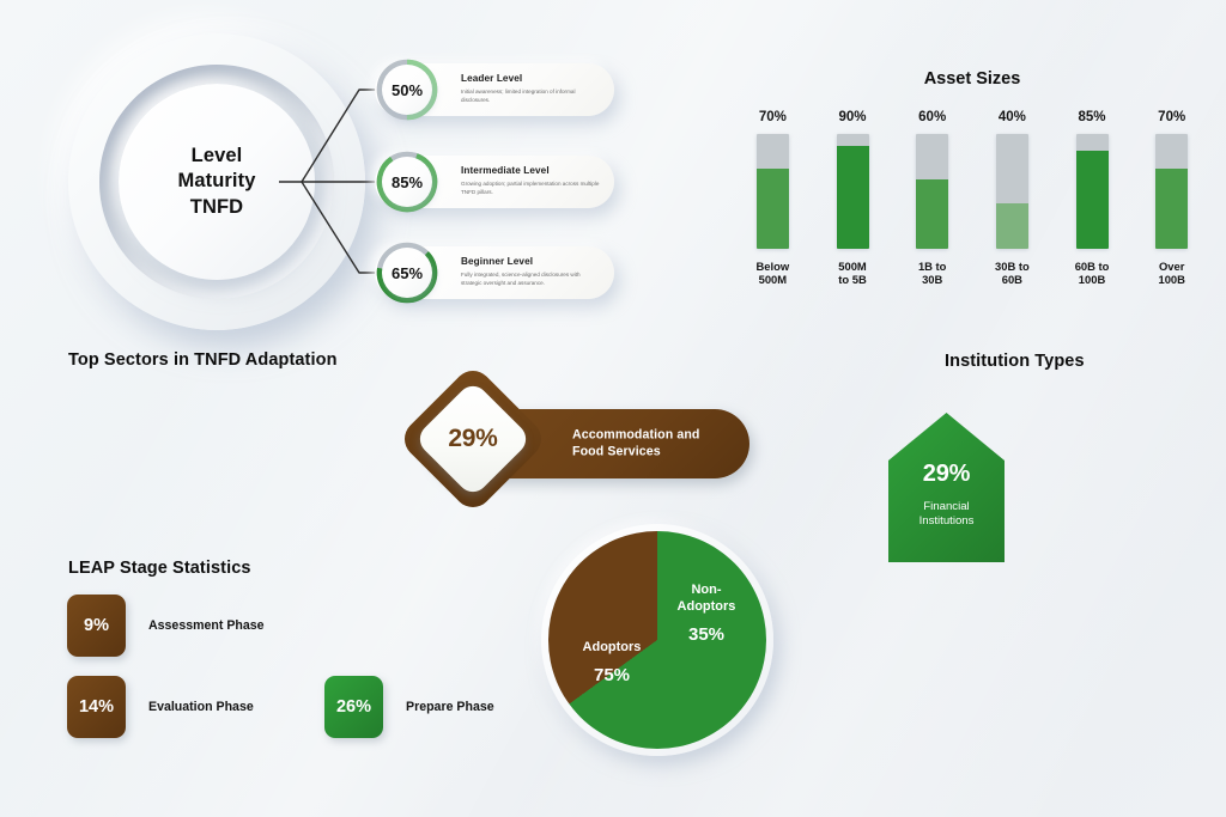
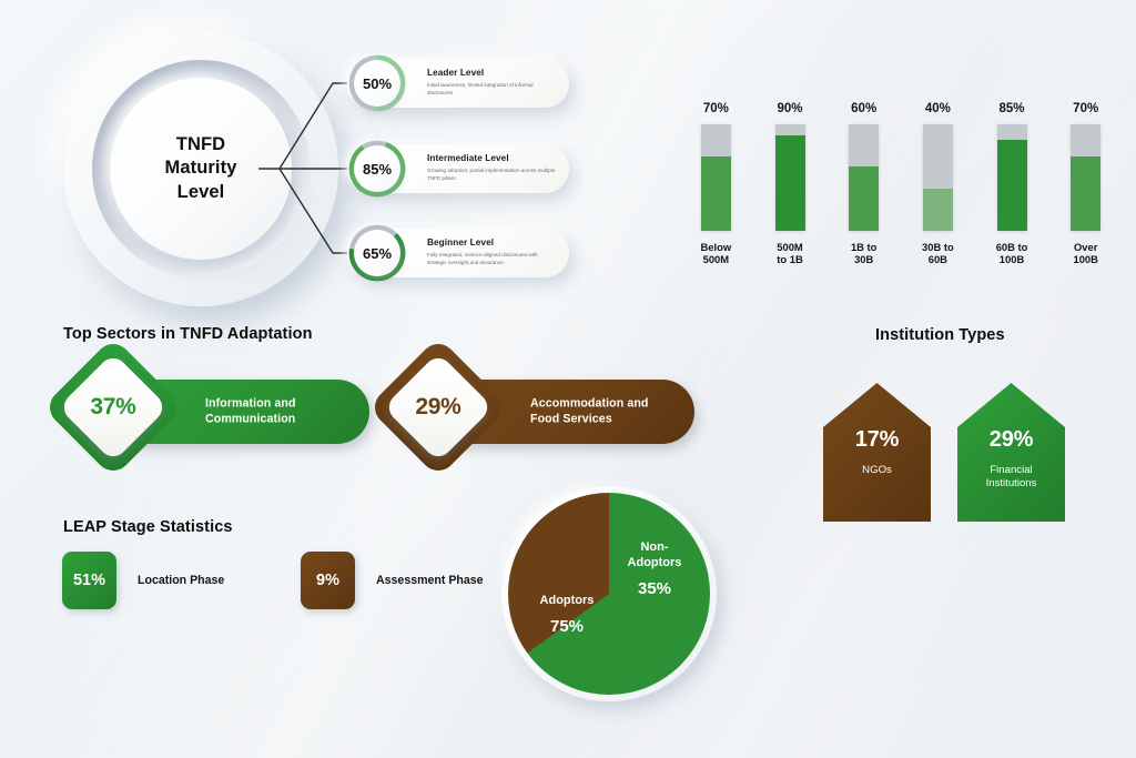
- Level
+ TNFD
  Maturity
- TNFD
+ Level
  Leader Level
  50%
  Intermediate Level
  85%
  Beginner Level
  65%
- Asset Sizes
  70%
  Below
  500M
  90%
  500M
- to 5B
+ to 1B
  60%
  1B to
  30B
  40%
  30B to
  60B
  85%
  60B to
  100B
  70%
  Over
  100B
  Top Sectors in TNFD Adaptation
+ Information and
+ Communication
+ 37%
  Accommodation and
  Food Services
  29%
  LEAP Stage Statistics
+ 51%
+ Location Phase
  9%
  Assessment Phase
- 14%
- Evaluation Phase
- 26%
- Prepare Phase
  Adoptors
  75%
  Non-
  Adoptors
  35%
  Institution Types
+ 17%
+ NGOs
  29%
  Financial
  Institutions
